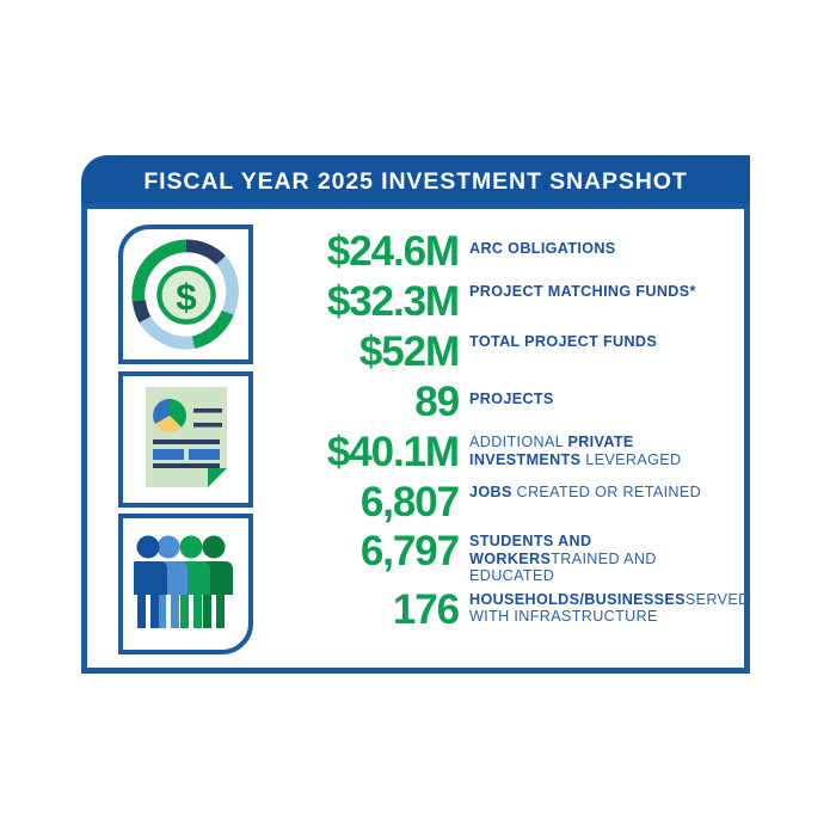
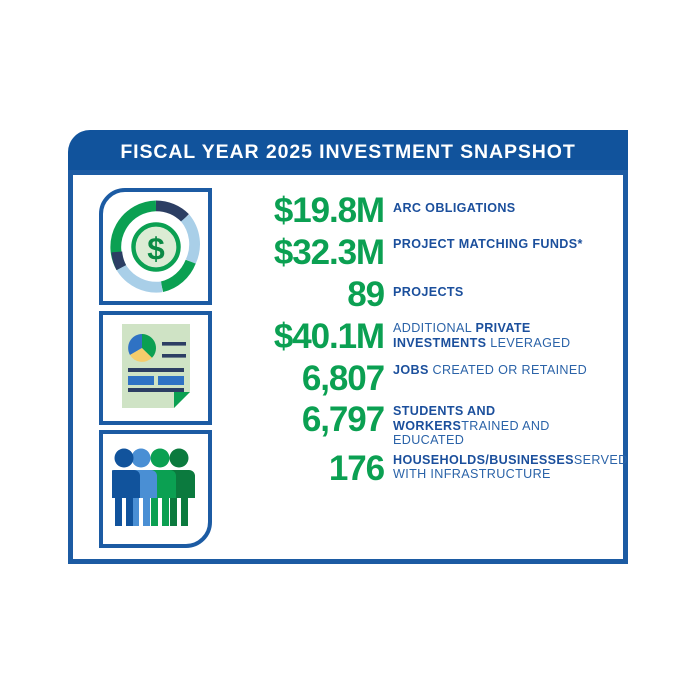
  FISCAL YEAR 2025 INVESTMENT SNAPSHOT
  $
- $24.6M
+ $19.8M
  ARC OBLIGATIONS
  $32.3M
  PROJECT MATCHING FUNDS*
- $52M
- TOTAL PROJECT FUNDS
  89
  PROJECTS
  $40.1M
  ADDITIONAL PRIVATE INVESTMENTS LEVERAGED
  6,807
  JOBS CREATED OR RETAINED
  6,797
  STUDENTS AND WORKERSTRAINED AND EDUCATED
  176
  HOUSEHOLDS/BUSINESSESSERVED WITH INFRASTRUCTURE
